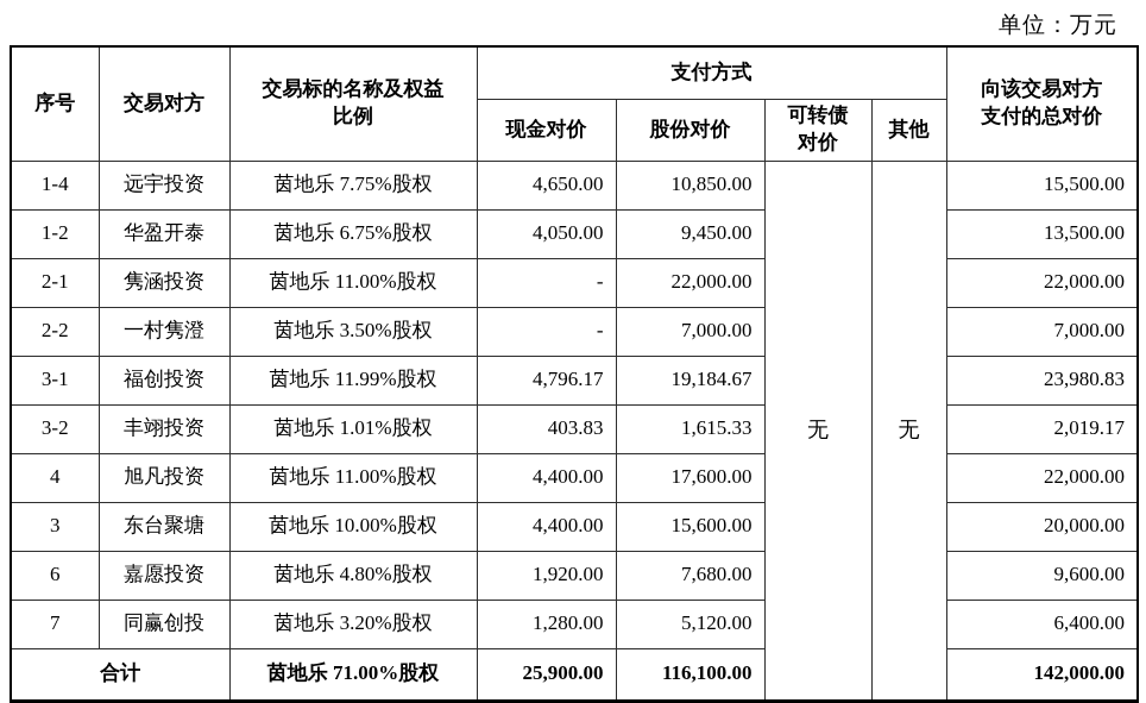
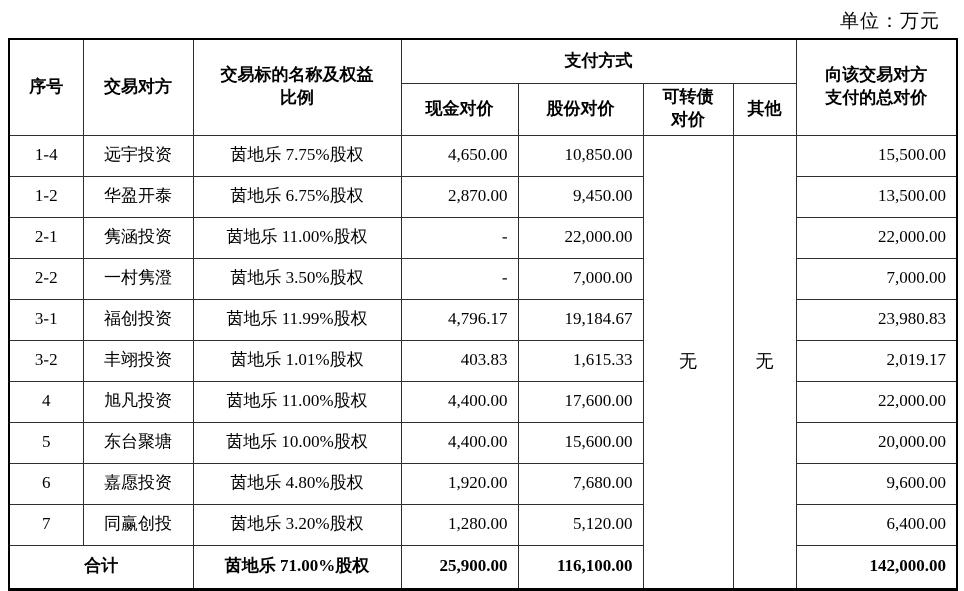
  单位：万元
  序号	交易对方	交易标的名称及权益 比例	支付方式	向该交易对方 支付的总对价
  现金对价	股份对价	可转债 对价	其他
  1-4	远宇投资	茵地乐 7.75%股权	4,650.00	10,850.00	无	无	15,500.00
- 1-2	华盈开泰	茵地乐 6.75%股权	4,050.00	9,450.00	13,500.00
+ 1-2	华盈开泰	茵地乐 6.75%股权	2,870.00	9,450.00	13,500.00
  2-1	隽涵投资	茵地乐 11.00%股权	-	22,000.00	22,000.00
  2-2	一村隽澄	茵地乐 3.50%股权	-	7,000.00	7,000.00
  3-1	福创投资	茵地乐 11.99%股权	4,796.17	19,184.67	23,980.83
  3-2	丰翊投资	茵地乐 1.01%股权	403.83	1,615.33	2,019.17
  4	旭凡投资	茵地乐 11.00%股权	4,400.00	17,600.00	22,000.00
- 3	东台聚塘	茵地乐 10.00%股权	4,400.00	15,600.00	20,000.00
+ 5	东台聚塘	茵地乐 10.00%股权	4,400.00	15,600.00	20,000.00
  6	嘉愿投资	茵地乐 4.80%股权	1,920.00	7,680.00	9,600.00
  7	同赢创投	茵地乐 3.20%股权	1,280.00	5,120.00	6,400.00
  合计	茵地乐 71.00%股权	25,900.00	116,100.00	142,000.00
